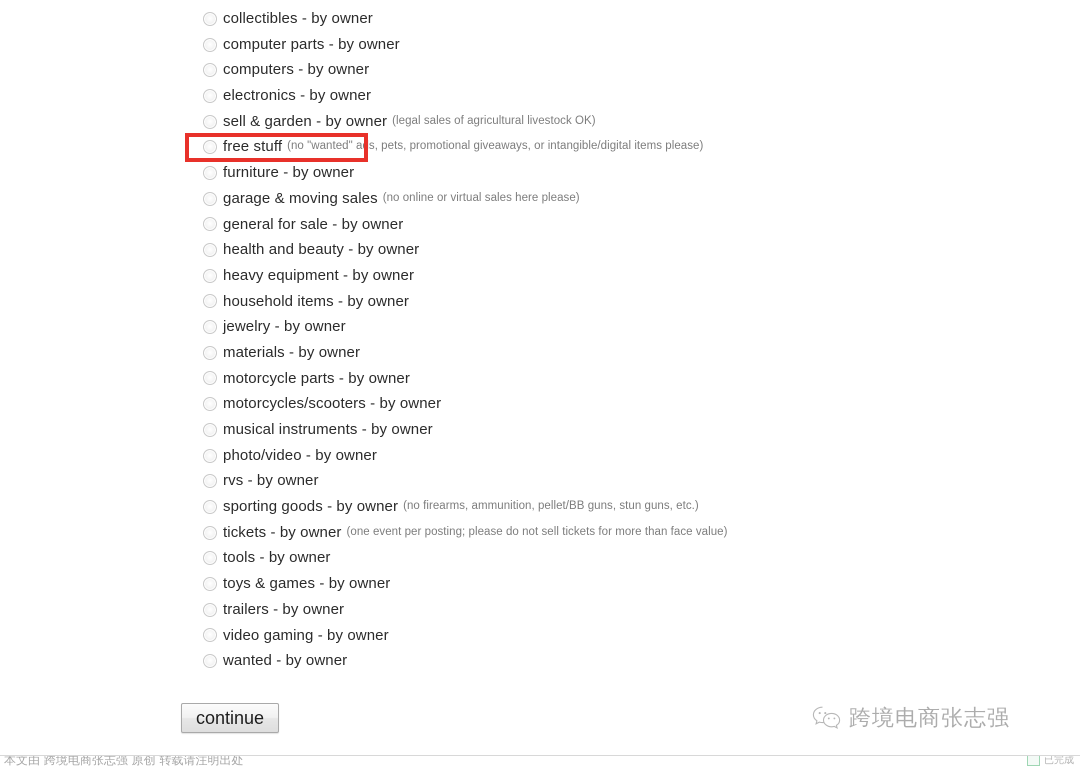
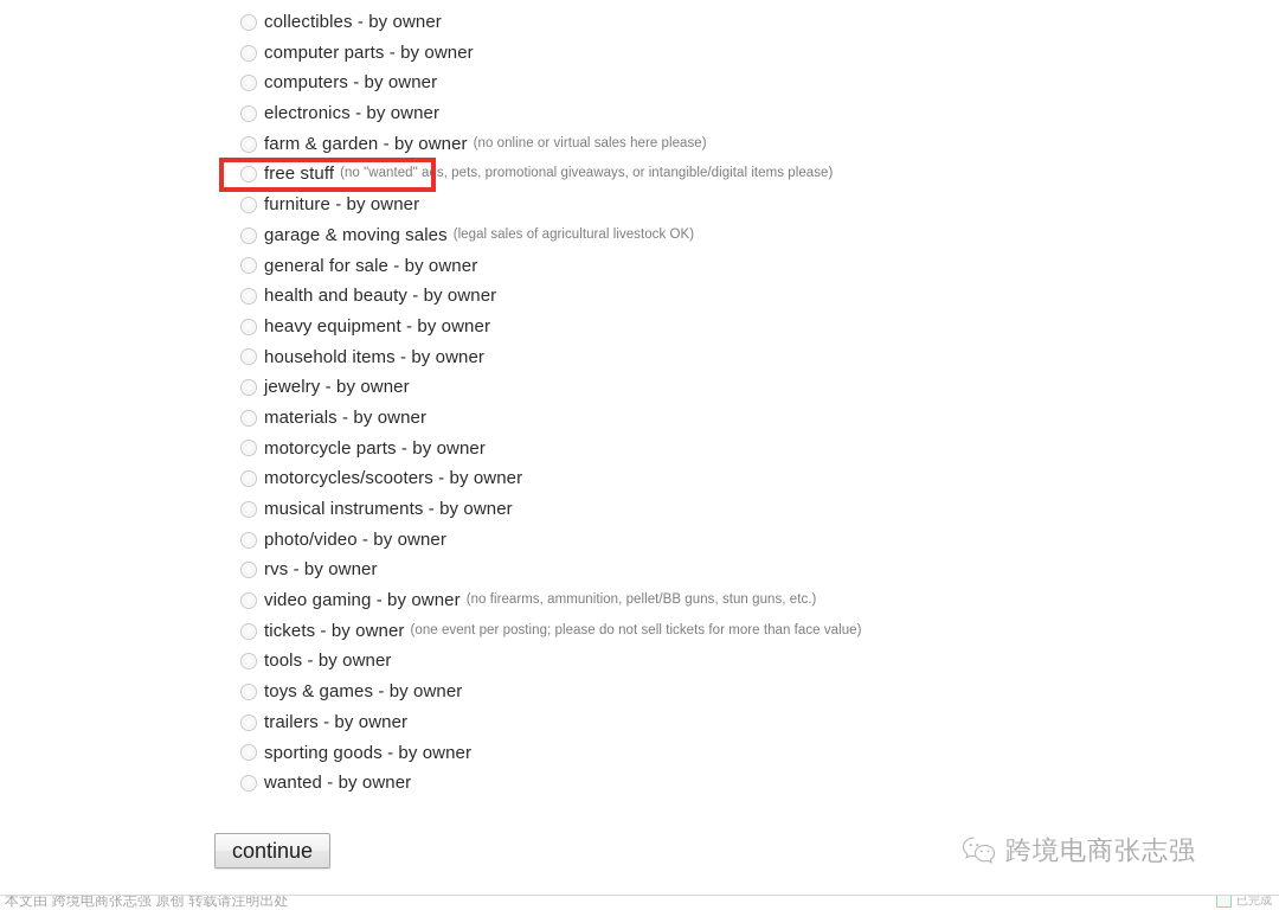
  collectibles - by owner
  computer parts - by owner
  computers - by owner
  electronics - by owner
- sell & garden - by owner
+ farm & garden - by owner
- (legal sales of agricultural livestock OK)
+ (no online or virtual sales here please)
  free stuff
  (no "wanted" ads, pets, promotional giveaways, or intangible/digital items please)
  furniture - by owner
  garage & moving sales
- (no online or virtual sales here please)
+ (legal sales of agricultural livestock OK)
  general for sale - by owner
  health and beauty - by owner
  heavy equipment - by owner
  household items - by owner
  jewelry - by owner
  materials - by owner
  motorcycle parts - by owner
  motorcycles/scooters - by owner
  musical instruments - by owner
  photo/video - by owner
  rvs - by owner
- sporting goods - by owner
+ video gaming - by owner
  (no firearms, ammunition, pellet/BB guns, stun guns, etc.)
  tickets - by owner
  (one event per posting; please do not sell tickets for more than face value)
  tools - by owner
  toys & games - by owner
  trailers - by owner
- video gaming - by owner
+ sporting goods - by owner
  wanted - by owner
  continue
  跨境电商张志强
  本文由 跨境电商张志强 原创 转载请注明出处
  已完成
